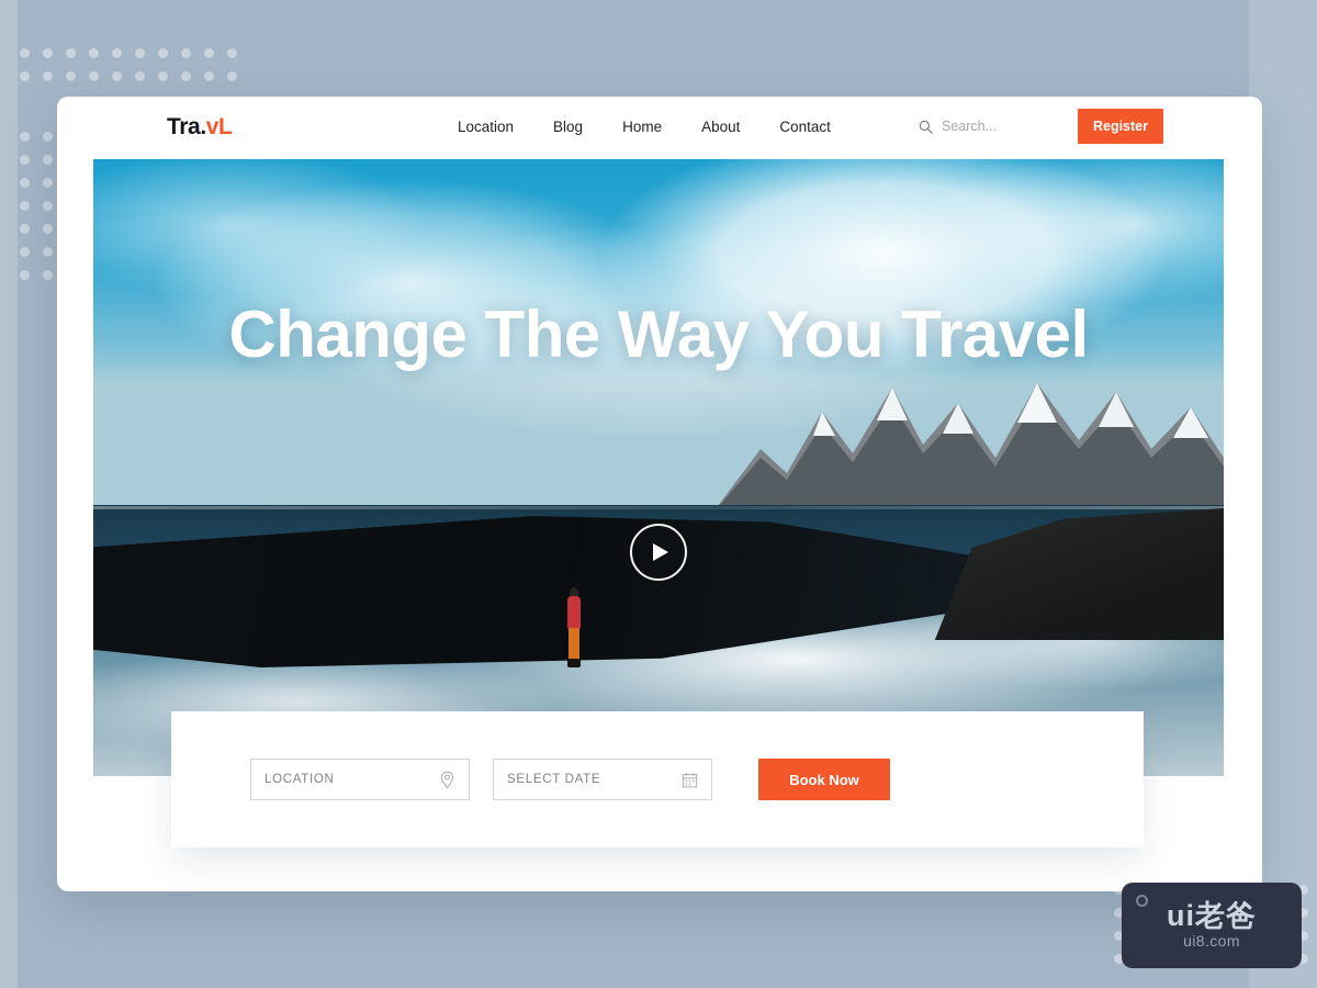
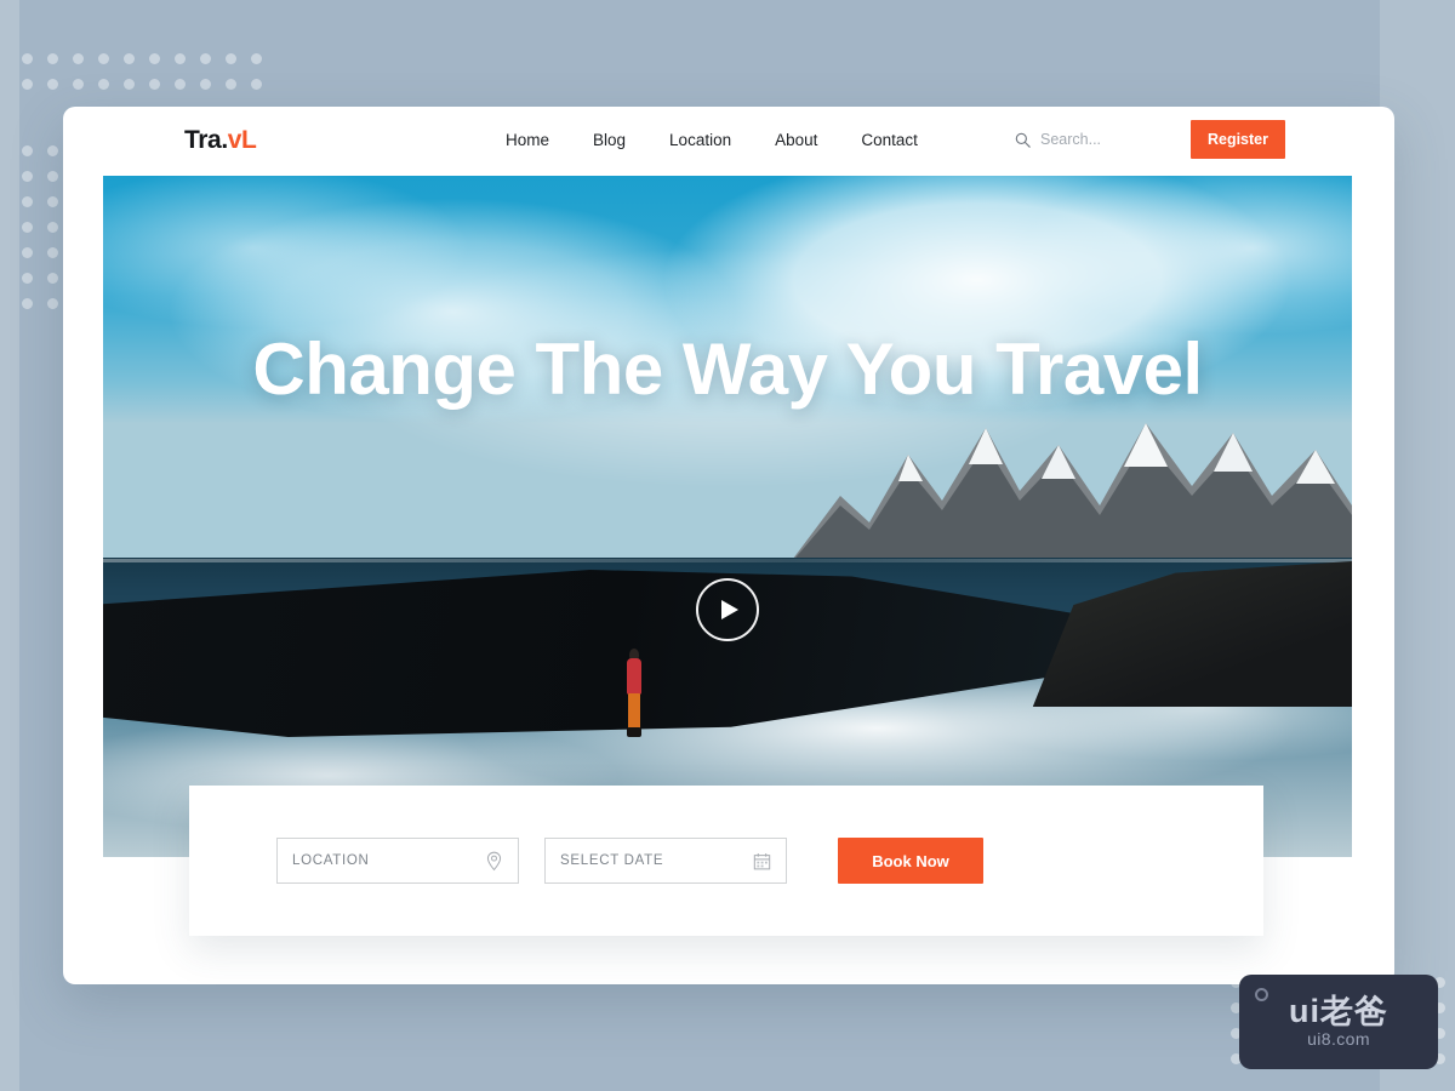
  Tra.vL
- Location
+ Home
  Blog
- Home
+ Location
  About
  Contact
  Search...
  Register
  Change The Way You Travel
  LOCATION
  SELECT DATE
  Book Now
  ui老爸
  ui8.com
